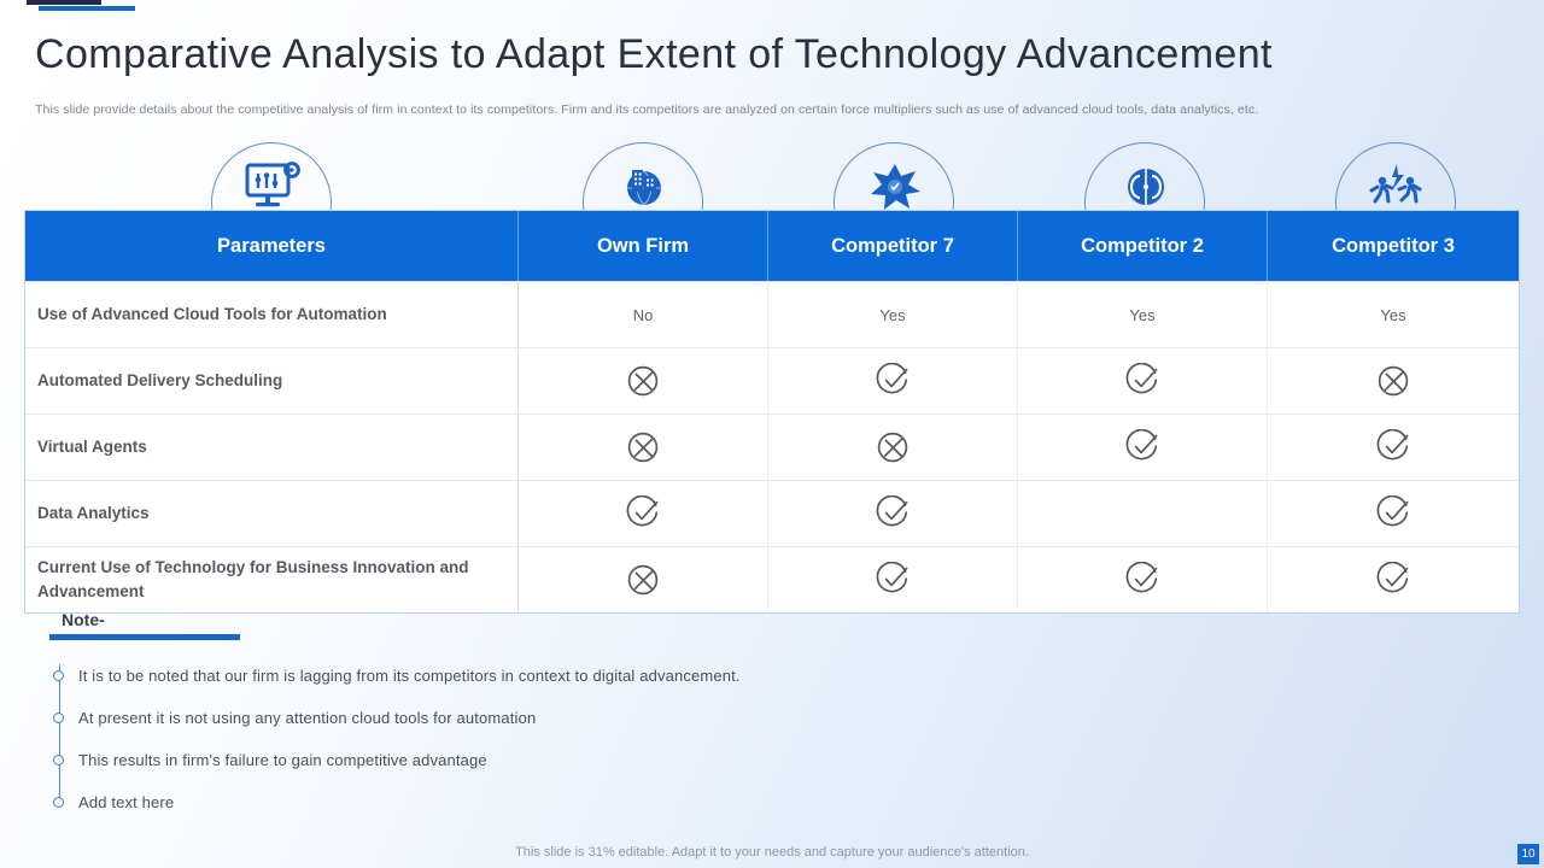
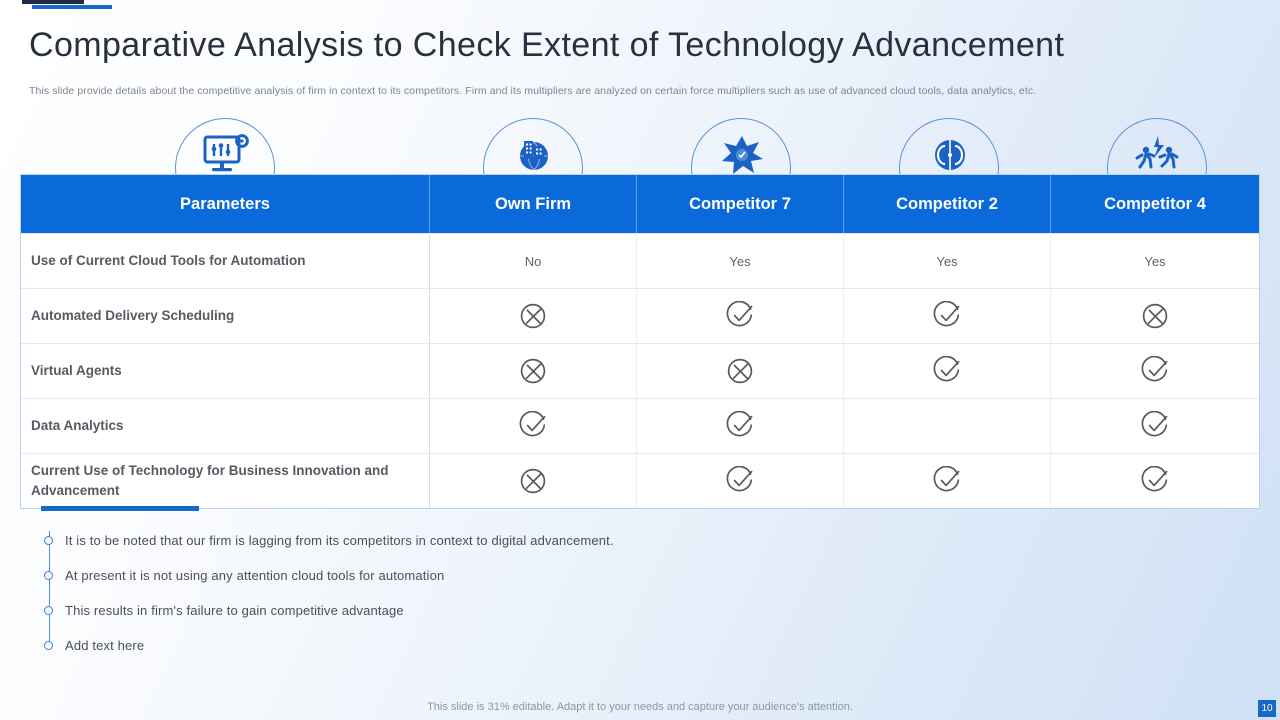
- Comparative Analysis to Adapt Extent of Technology Advancement
+ Comparative Analysis to Check Extent of Technology Advancement
- This slide provide details about the competitive analysis of firm in context to its competitors. Firm and its competitors are analyzed on certain force multipliers such as use of advanced cloud tools, data analytics, etc.
+ This slide provide details about the competitive analysis of firm in context to its competitors. Firm and its multipliers are analyzed on certain force multipliers such as use of advanced cloud tools, data analytics, etc.
  Parameters
  Own Firm
  Competitor 7
  Competitor 2
- Competitor 3
+ Competitor 4
- Use of Advanced Cloud Tools for Automation
+ Use of Current Cloud Tools for Automation
  No
  Yes
  Yes
  Yes
  Automated Delivery Scheduling
  Virtual Agents
  Data Analytics
  Current Use of Technology for Business Innovation and Advancement
- Note-
  It is to be noted that our firm is lagging from its competitors in context to digital advancement.
  At present it is not using any attention cloud tools for automation
  This results in firm's failure to gain competitive advantage
  Add text here
  This slide is 31% editable. Adapt it to your needs and capture your audience's attention.
  10
